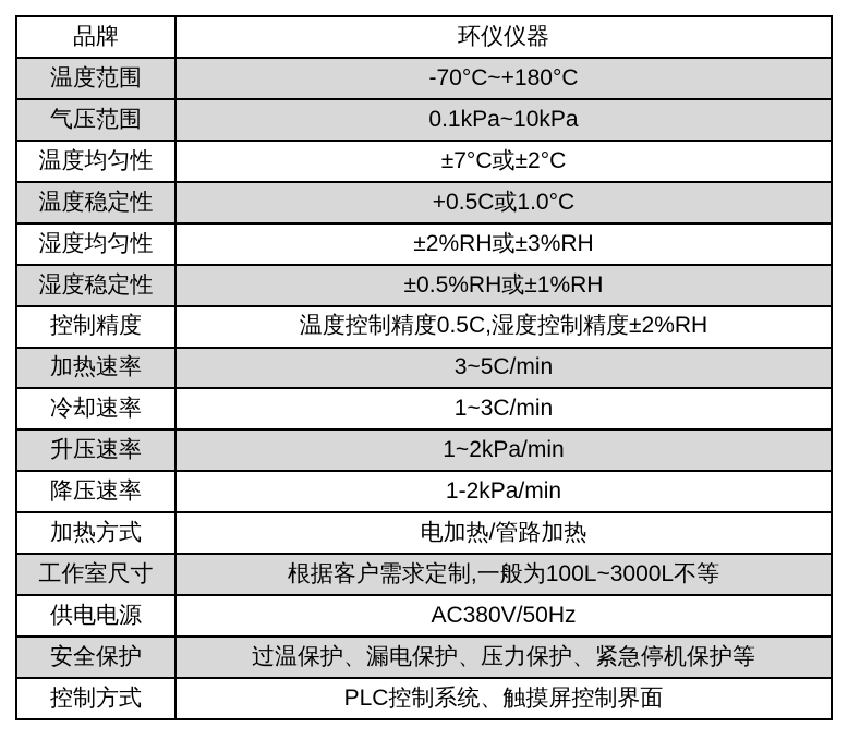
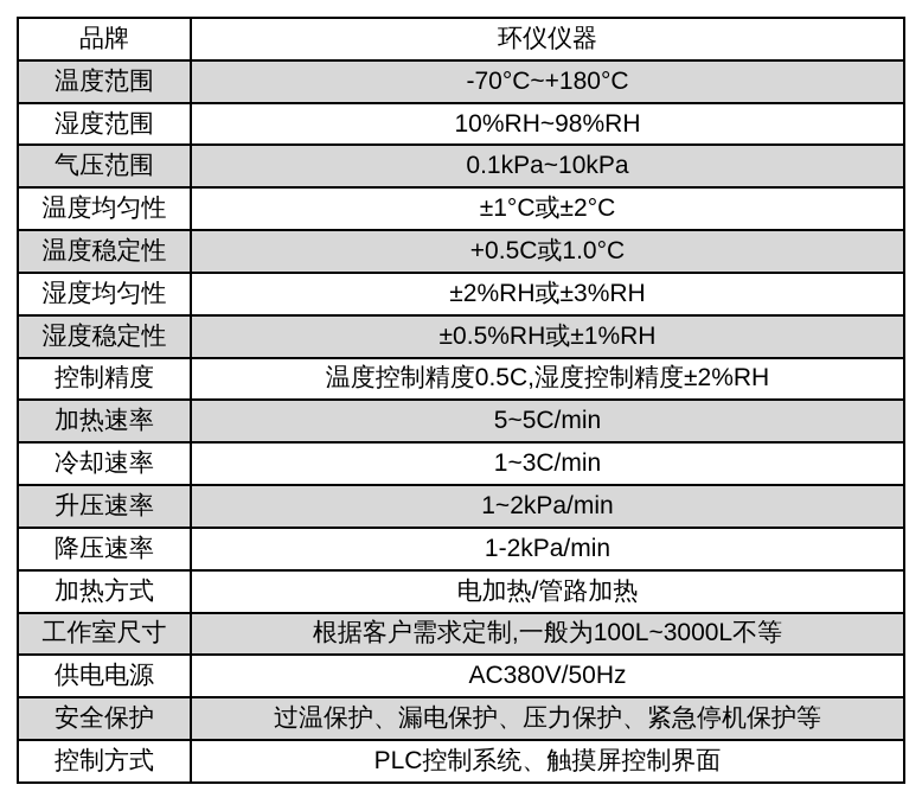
  品牌	环仪仪器
  温度范围	-70°C~+180°C
+ 湿度范围	10%RH~98%RH
  气压范围	0.1kPa~10kPa
- 温度均匀性	±7°C或±2°C
+ 温度均匀性	±1°C或±2°C
  温度稳定性	+0.5C或1.0°C
  湿度均匀性	±2%RH或±3%RH
  湿度稳定性	±0.5%RH或±1%RH
  控制精度	温度控制精度0.5C,湿度控制精度±2%RH
- 加热速率	3~5C/min
+ 加热速率	5~5C/min
  冷却速率	1~3C/min
  升压速率	1~2kPa/min
  降压速率	1-2kPa/min
  加热方式	电加热/管路加热
  工作室尺寸	根据客户需求定制,一般为100L~3000L不等
  供电电源	AC380V/50Hz
  安全保护	过温保护、漏电保护、压力保护、紧急停机保护等
  控制方式	PLC控制系统、触摸屏控制界面
